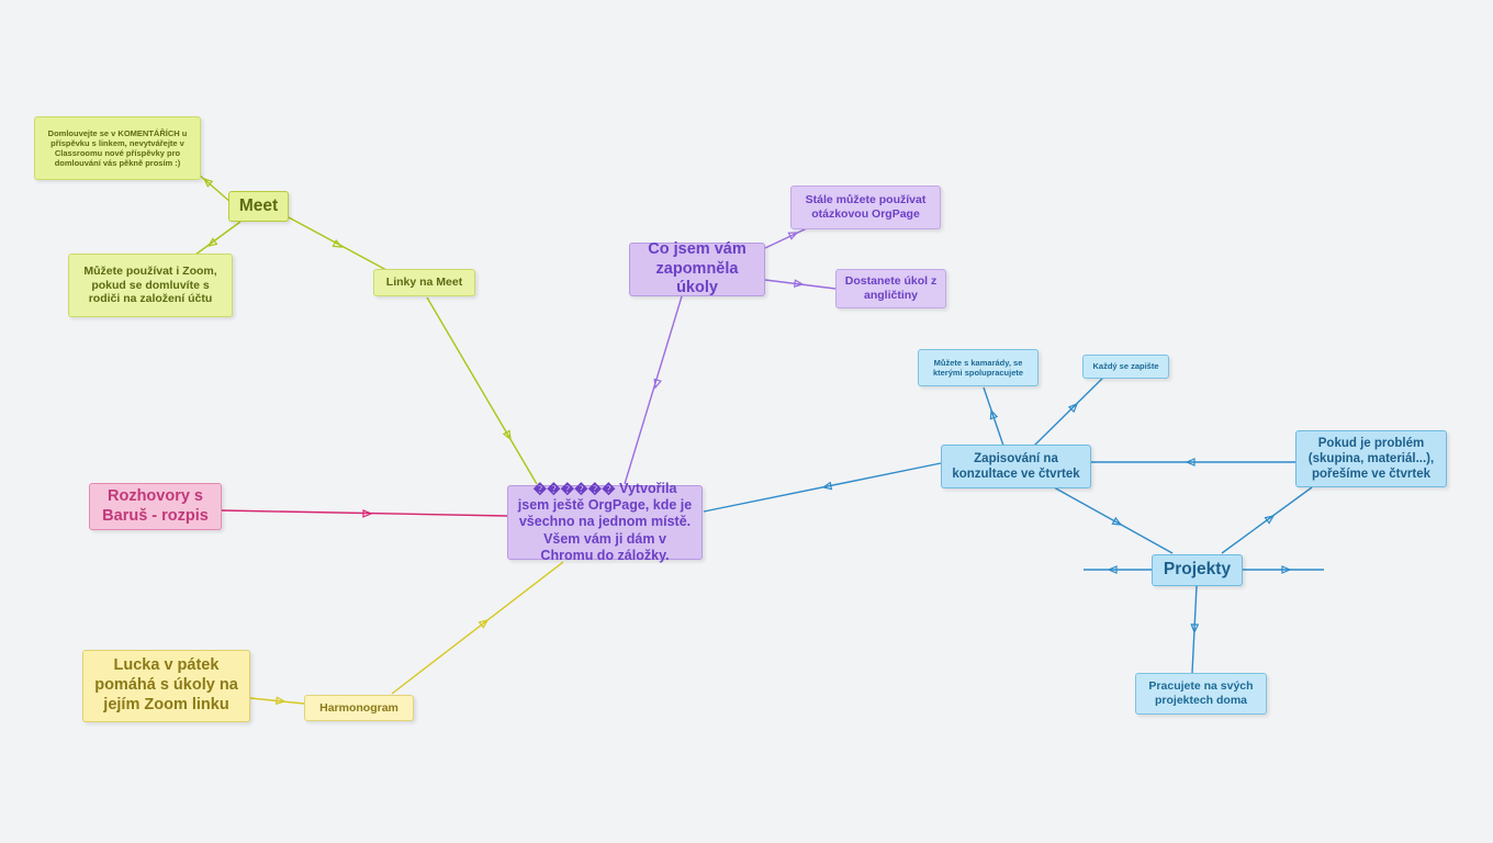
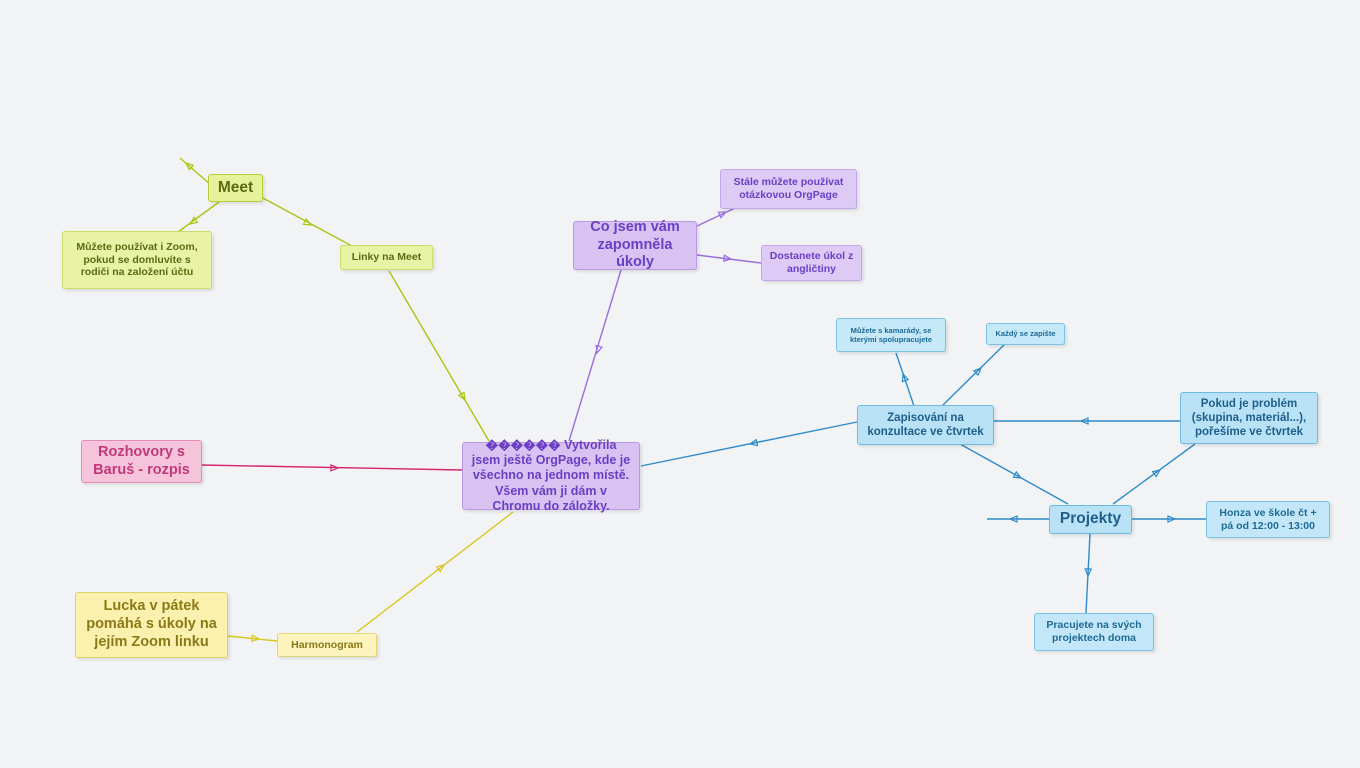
- Domlouvejte se v KOMENTÁŘÍCH u příspěvku s linkem, nevytvářejte v Classroomu nové příspěvky pro domlouvání vás pěkně prosím :)
  Meet
  Můžete používat i Zoom, pokud se domluvíte s rodiči na založení účtu
  Linky na Meet
  ������ Vytvořila jsem ještě OrgPage, kde je všechno na jednom místě. Všem vám ji dám v Chromu do záložky.
  Co jsem vám zapomněla úkoly
  Stále můžete používat otázkovou OrgPage
  Dostanete úkol z angličtiny
  Můžete s kamarády, se kterými spolupracujete
  Každý se zapište
  Zapisování na konzultace ve čtvrtek
  Pokud je problém (skupina, materiál...), pořešíme ve čtvrtek
  Projekty
+ Honza ve škole čt + pá od 12:00 - 13:00
  Pracujete na svých projektech doma
  Rozhovory s Baruš - rozpis
  Lucka v pátek pomáhá s úkoly na jejím Zoom linku
  Harmonogram
